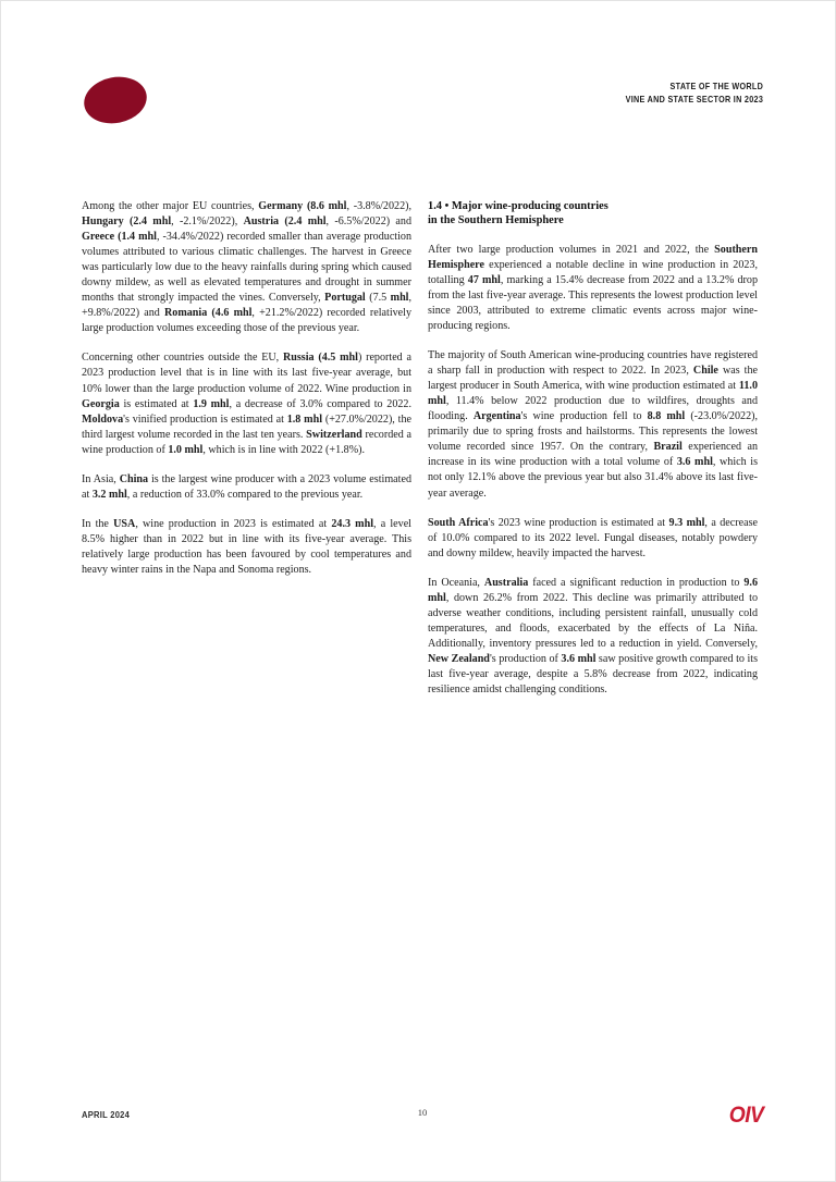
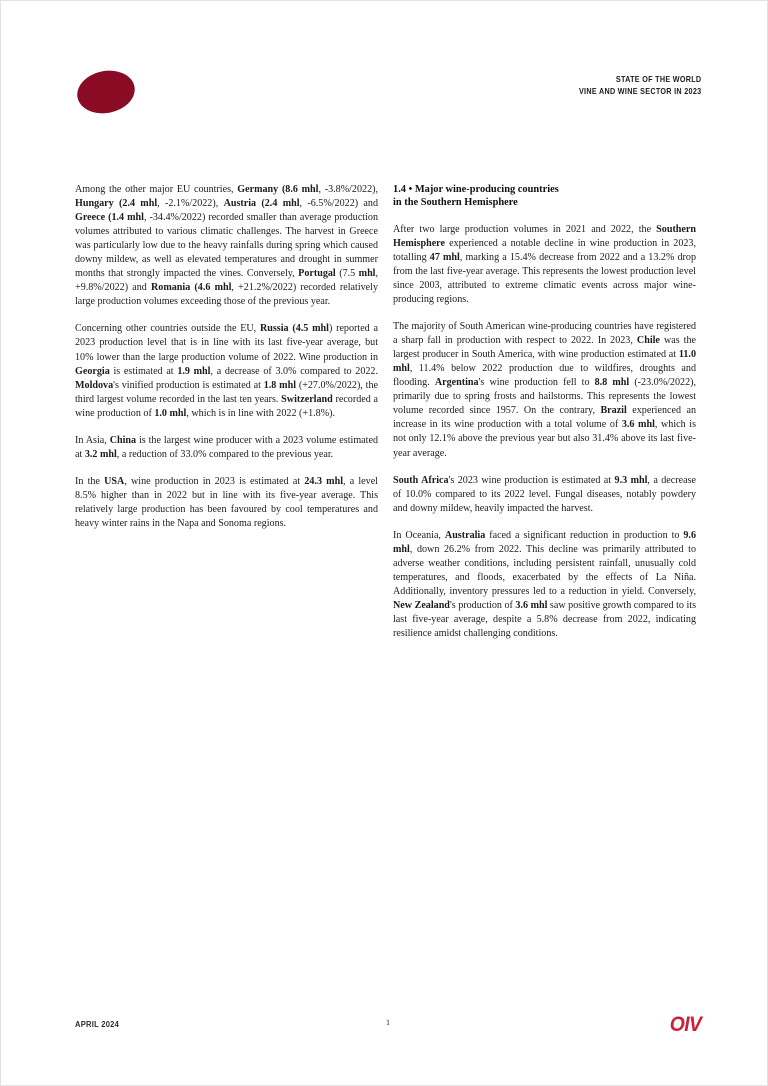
  STATE OF THE WORLD
- VINE AND STATE SECTOR IN 2023
+ VINE AND WINE SECTOR IN 2023
  Among the other major EU countries, Germany (8.6 mhl, -3.8%/2022), Hungary (2.4 mhl, -2.1%/2022), Austria (2.4 mhl, -6.5%/2022) and Greece (1.4 mhl, -34.4%/2022) recorded smaller than average production volumes attributed to various climatic challenges. The harvest in Greece was particularly low due to the heavy rainfalls during spring which caused downy mildew, as well as elevated temperatures and drought in summer months that strongly impacted the vines. Conversely, Portugal (7.5 mhl, +9.8%/2022) and Romania (4.6 mhl, +21.2%/2022) recorded relatively large production volumes exceeding those of the previous year.
  Concerning other countries outside the EU, Russia (4.5 mhl) reported a 2023 production level that is in line with its last five-year average, but 10% lower than the large production volume of 2022. Wine production in Georgia is estimated at 1.9 mhl, a decrease of 3.0% compared to 2022. Moldova's vinified production is estimated at 1.8 mhl (+27.0%/2022), the third largest volume recorded in the last ten years. Switzerland recorded a wine production of 1.0 mhl, which is in line with 2022 (+1.8%).
  In Asia, China is the largest wine producer with a 2023 volume estimated at 3.2 mhl, a reduction of 33.0% compared to the previous year.
  In the USA, wine production in 2023 is estimated at 24.3 mhl, a level 8.5% higher than in 2022 but in line with its five-year average. This relatively large production has been favoured by cool temperatures and heavy winter rains in the Napa and Sonoma regions.
  1.4 • Major wine-producing countries
  in the Southern Hemisphere
  After two large production volumes in 2021 and 2022, the Southern Hemisphere experienced a notable decline in wine production in 2023, totalling 47 mhl, marking a 15.4% decrease from 2022 and a 13.2% drop from the last five-year average. This represents the lowest production level since 2003, attributed to extreme climatic events across major wine-producing regions.
  The majority of South American wine-producing countries have registered a sharp fall in production with respect to 2022. In 2023, Chile was the largest producer in South America, with wine production estimated at 11.0 mhl, 11.4% below 2022 production due to wildfires, droughts and flooding. Argentina's wine production fell to 8.8 mhl (-23.0%/2022), primarily due to spring frosts and hailstorms. This represents the lowest volume recorded since 1957. On the contrary, Brazil experienced an increase in its wine production with a total volume of 3.6 mhl, which is not only 12.1% above the previous year but also 31.4% above its last five-year average.
  South Africa's 2023 wine production is estimated at 9.3 mhl, a decrease of 10.0% compared to its 2022 level. Fungal diseases, notably powdery and downy mildew, heavily impacted the harvest.
  In Oceania, Australia faced a significant reduction in production to 9.6 mhl, down 26.2% from 2022. This decline was primarily attributed to adverse weather conditions, including persistent rainfall, unusually cold temperatures, and floods, exacerbated by the effects of La Niña. Additionally, inventory pressures led to a reduction in yield. Conversely, New Zealand's production of 3.6 mhl saw positive growth compared to its last five-year average, despite a 5.8% decrease from 2022, indicating resilience amidst challenging conditions.
  APRIL 2024
- 10
+ 1
  OIV
